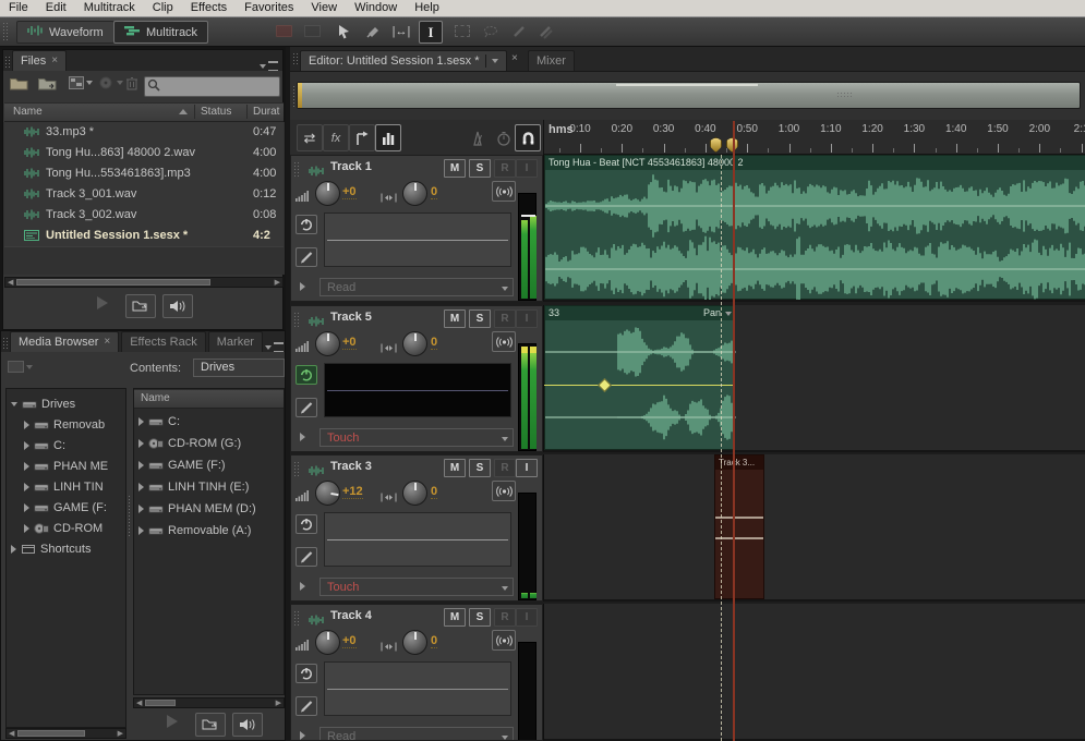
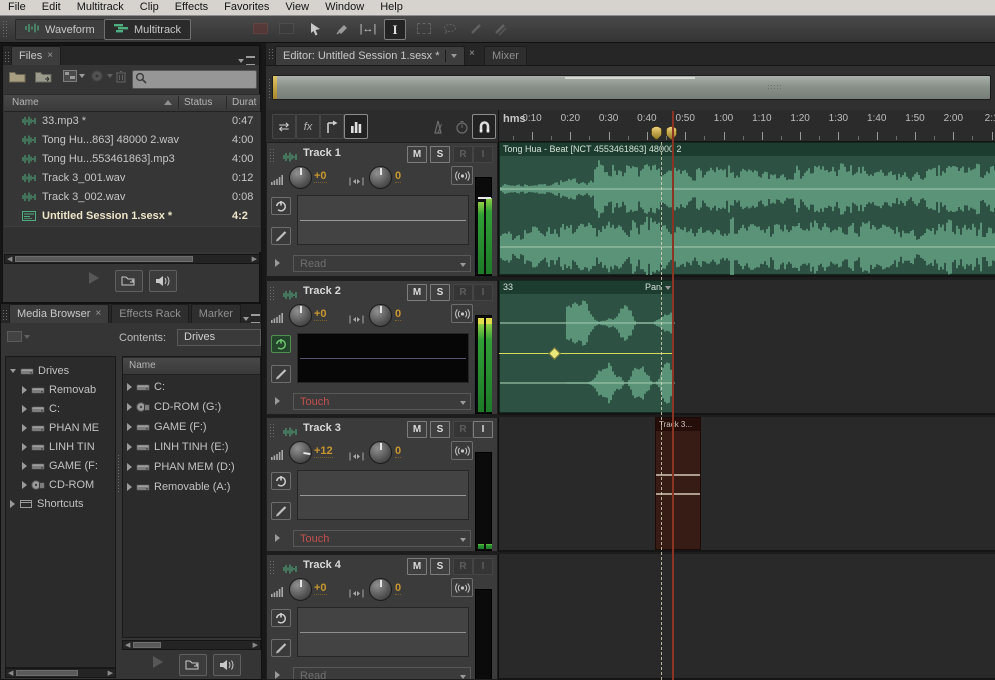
  File
  Edit
  Multitrack
  Clip
  Effects
  Favorites
  View
  Window
  Help
  Waveform
  Multitrack
  |↔|
  I
  Files
  ×
  Name
  Status
  Durat
  33.mp3 *
  0:47
  Tong Hu...863] 48000 2.wav
  4:00
  Tong Hu...553461863].mp3
  4:00
  Track 3_001.wav
  0:12
  Track 3_002.wav
  0:08
  Untitled Session 1.sesx *
  4:2
  Media Browser
  ×
  Effects Rack
  Marker
  Contents:
  Drives
  Drives
  Removab
  C:
  PHAN ME
  LINH TIN
  GAME (F:
  CD-ROM
  Shortcuts
  Name
  C:
  CD-ROM (G:)
  GAME (F:)
  LINH TINH (E:)
  PHAN MEM (D:)
  Removable (A:)
  Editor: Untitled Session 1.sesx *
  ×
  Mixer
  ⇄
  fx
  hms
  0:10
  0:20
  0:30
  0:40
  0:50
  1:00
  1:10
  1:20
  1:30
  1:40
  1:50
  2:00
  Track 1
  M
  S
  R
  I
  +0
  0
  Read
  Tong Hua - Beat [NCT 4553461863] 4800 2
- Track 5
+ Track 2
  M
  S
  R
  I
  +0
  0
  Touch
  33
  Pan
  Track 3
  M
  S
  R
  I
  +12
  0
  Touch
  Trak 3...
  Track 4
  M
  S
  R
  I
  +0
  0
  Read
